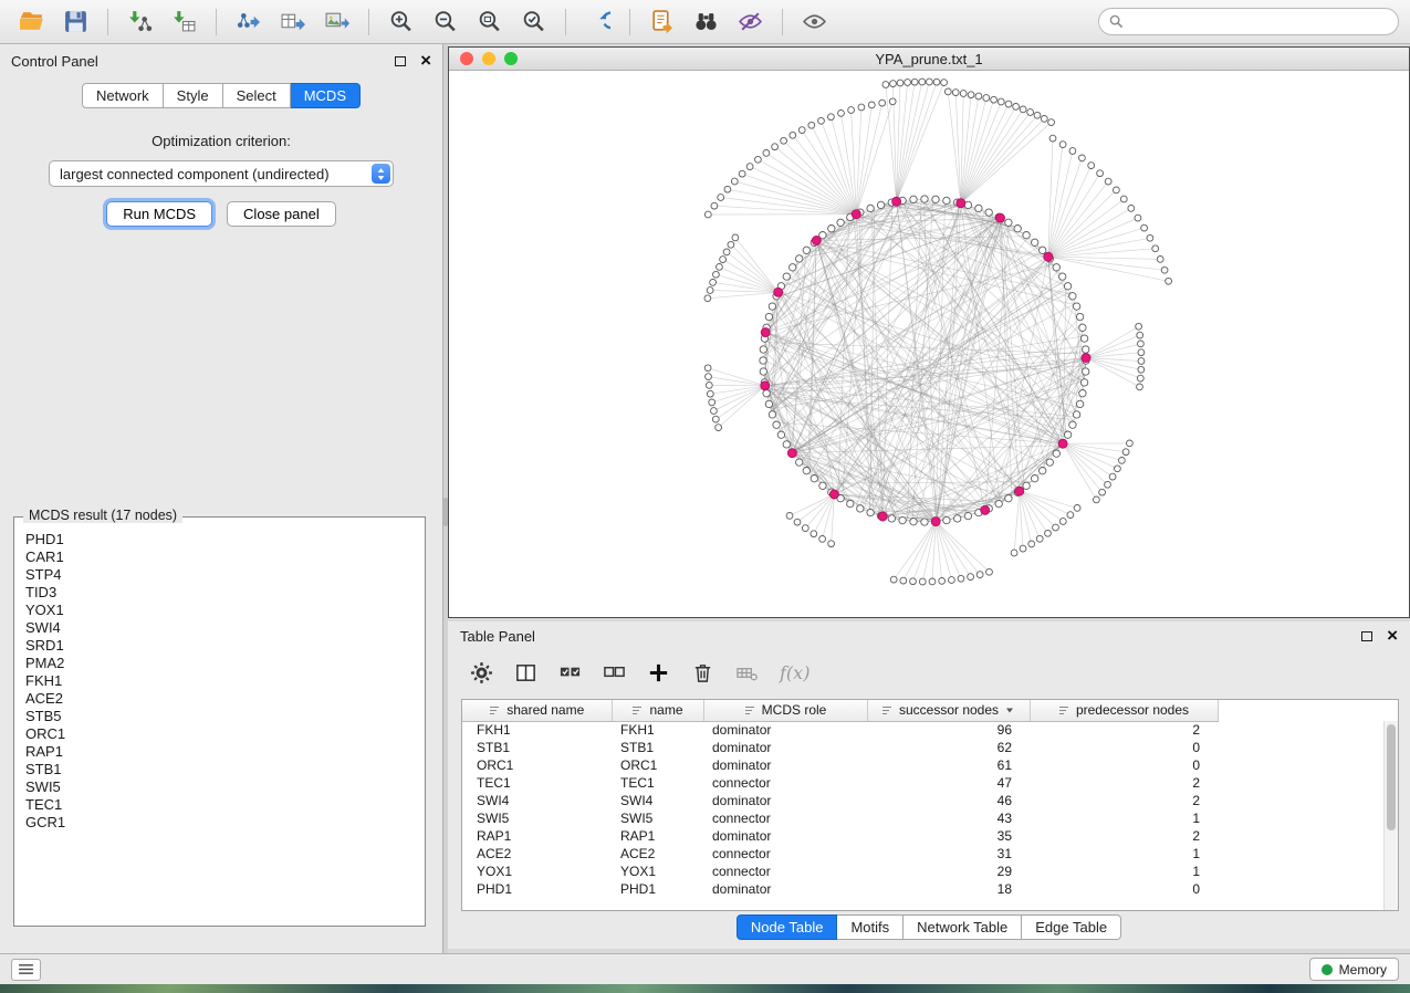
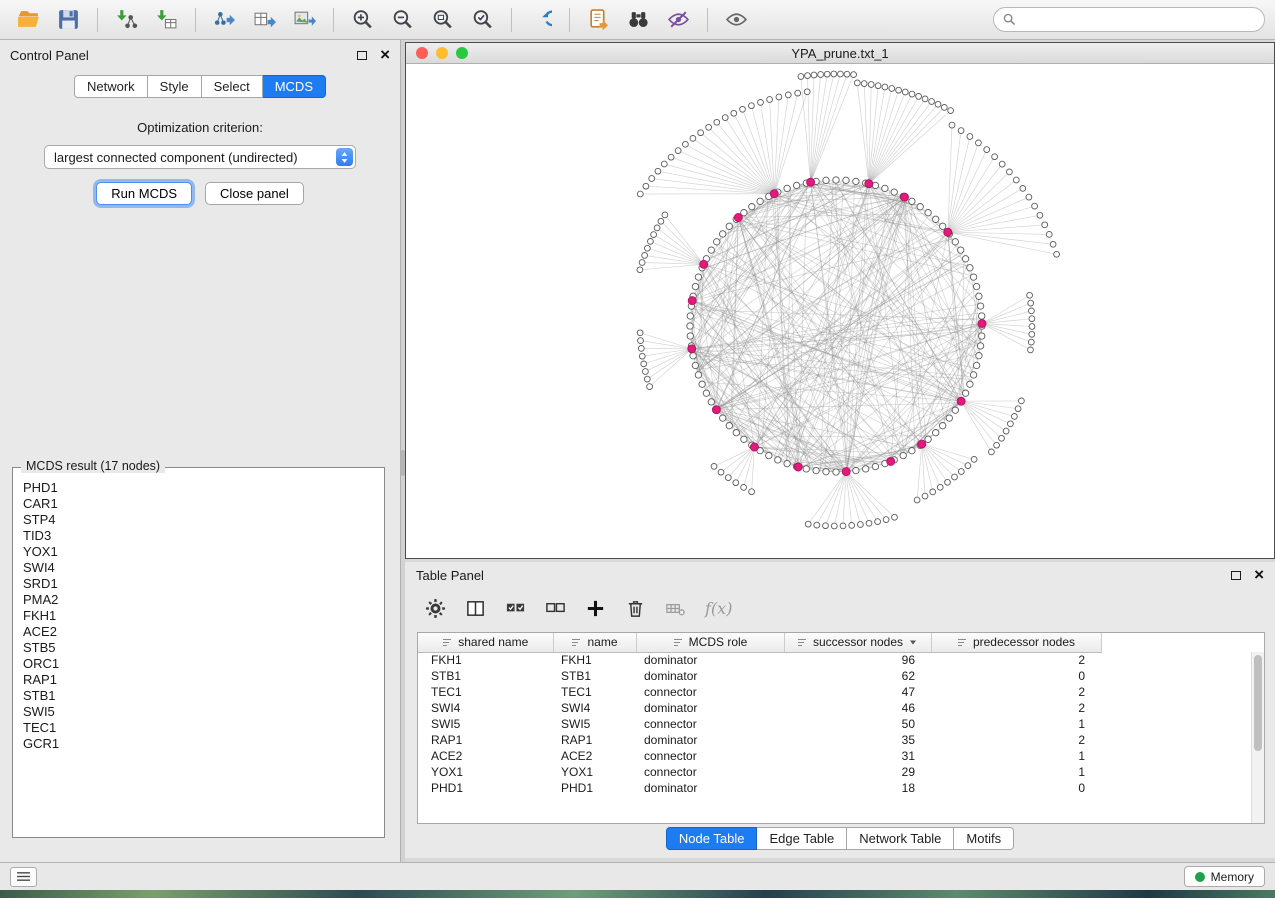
  Control Panel
  ×
  Network
  Style
  Select
  MCDS
  Optimization criterion:
  largest connected component (undirected)
  Run MCDS
  Close panel
  MCDS result (17 nodes)
  PHD1
  CAR1
  STP4
  TID3
  YOX1
  SWI4
  SRD1
  PMA2
  FKH1
  ACE2
  STB5
  ORC1
  RAP1
  STB1
  SWI5
  TEC1
  GCR1
  YPA_prune.txt_1
  Table Panel
  ×
  f(x)
  shared name	name	MCDS role	successor nodes	predecessor nodes
  FKH1	FKH1	dominator	96	2
  STB1	STB1	dominator	62	0
- ORC1	ORC1	dominator	61	0
  TEC1	TEC1	connector	47	2
  SWI4	SWI4	dominator	46	2
- SWI5	SWI5	connector	43	1
+ SWI5	SWI5	connector	50	1
  RAP1	RAP1	dominator	35	2
  ACE2	ACE2	connector	31	1
  YOX1	YOX1	connector	29	1
  PHD1	PHD1	dominator	18	0
  Node Table
- Motifs
+ Edge Table
  Network Table
- Edge Table
+ Motifs
  Memory
